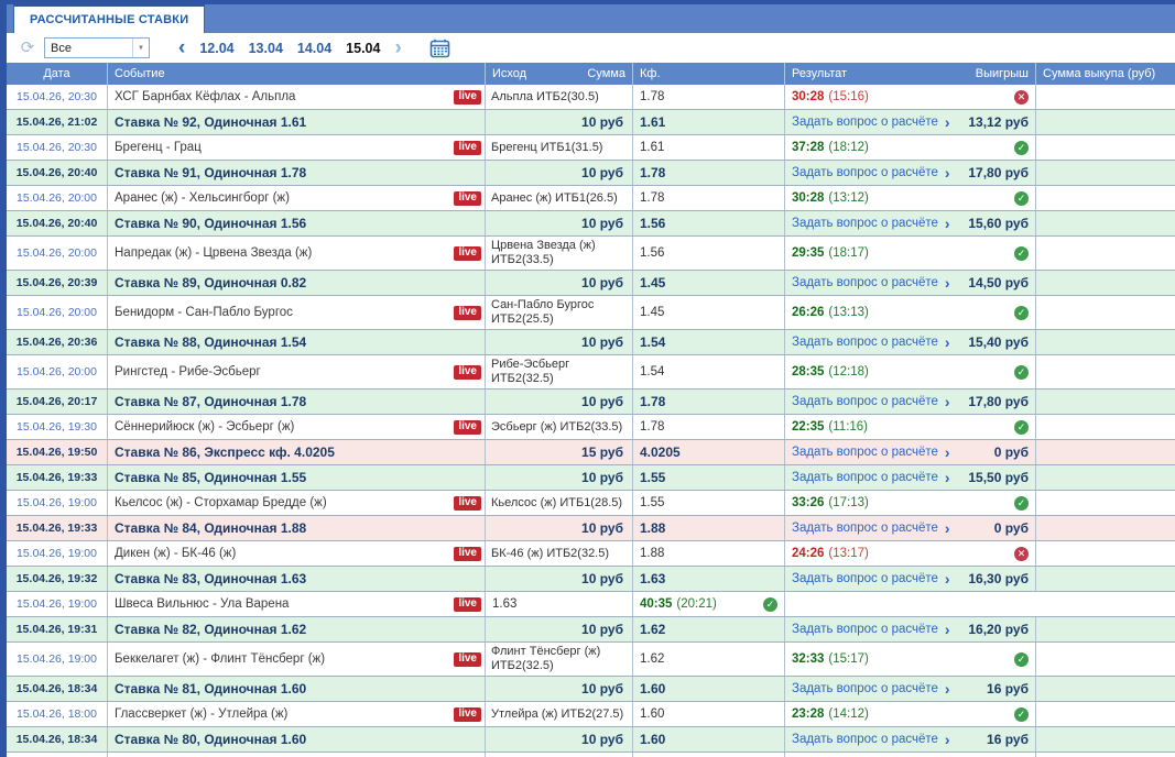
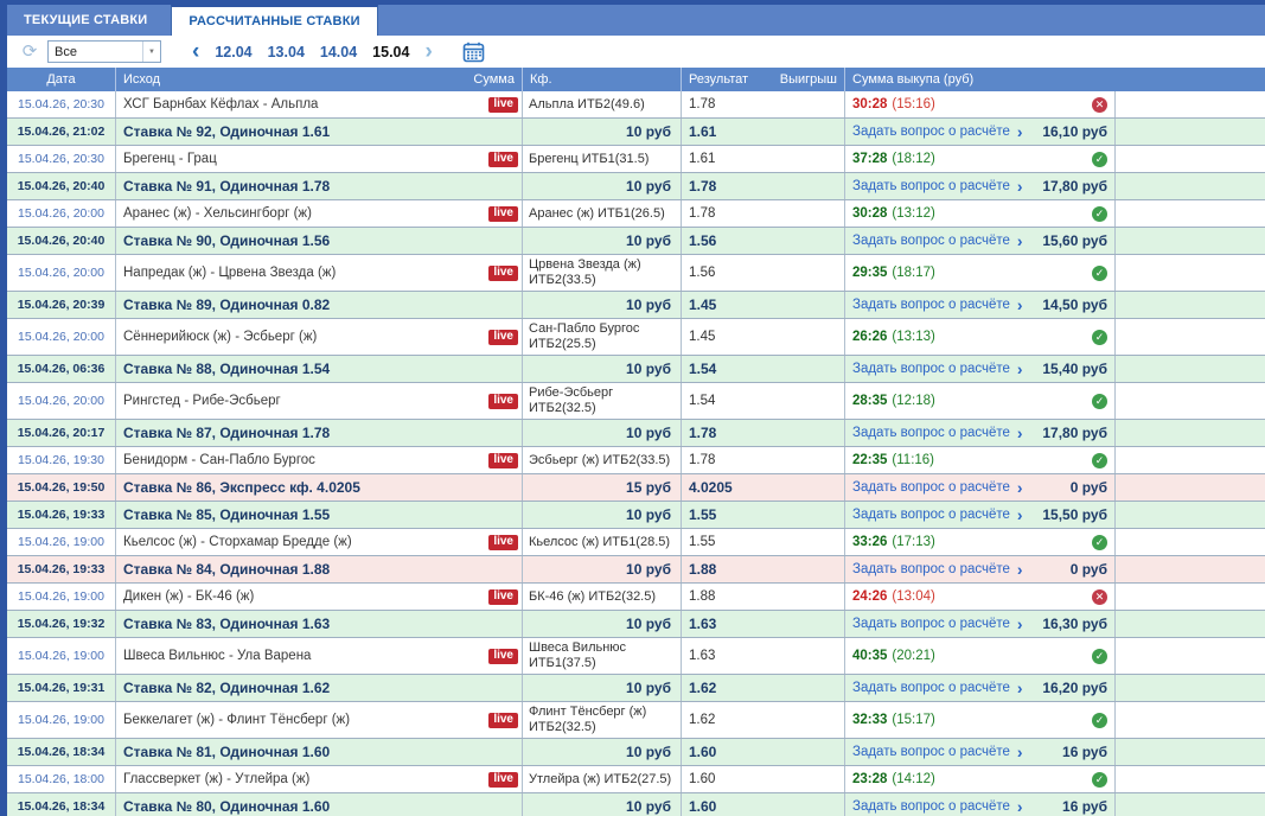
+ ТЕКУЩИЕ СТАВКИ
  РАССЧИТАННЫЕ СТАВКИ
  ⟳
  Все
  ‹
  12.04
  13.04
  14.04
  15.04
  ›
  Дата
- Событие
  Исход
  Сумма
  Кф.
  Результат
  Выигрыш
  Сумма выкупа (руб)
  15.04.26, 20:30
  ХСГ Барнбах Кёфлах - Альпла
  live
- Альпла ИТБ2(30.5)
+ Альпла ИТБ2(49.6)
  1.78
  30:28
  (15:16)
  ✕
  15.04.26, 21:02
  Ставка № 92, Одиночная 1.61
  10 руб
  1.61
  Задать вопрос о расчёте
  ›
- 13,12 руб
+ 16,10 руб
  15.04.26, 20:30
  Брегенц - Грац
  live
  Брегенц ИТБ1(31.5)
  1.61
  37:28
  (18:12)
  ✓
  15.04.26, 20:40
  Ставка № 91, Одиночная 1.78
  10 руб
  1.78
  Задать вопрос о расчёте
  ›
  17,80 руб
  15.04.26, 20:00
  Аранес (ж) - Хельсингборг (ж)
  live
  Аранес (ж) ИТБ1(26.5)
  1.78
  30:28
  (13:12)
  ✓
  15.04.26, 20:40
  Ставка № 90, Одиночная 1.56
  10 руб
  1.56
  Задать вопрос о расчёте
  ›
  15,60 руб
  15.04.26, 20:00
  Напредак (ж) - Црвена Звезда (ж)
  live
  Црвена Звезда (ж) ИТБ2(33.5)
  1.56
  29:35
  (18:17)
  ✓
  15.04.26, 20:39
  Ставка № 89, Одиночная 0.82
  10 руб
  1.45
  Задать вопрос о расчёте
  ›
  14,50 руб
  15.04.26, 20:00
- Бенидорм - Сан-Пабло Бургос
+ Сённерийюск (ж) - Эсбьерг (ж)
  live
  Сан-Пабло Бургос ИТБ2(25.5)
  1.45
  26:26
  (13:13)
  ✓
- 15.04.26, 20:36
+ 15.04.26, 06:36
  Ставка № 88, Одиночная 1.54
  10 руб
  1.54
  Задать вопрос о расчёте
  ›
  15,40 руб
  15.04.26, 20:00
  Рингстед - Рибе-Эсбьерг
  live
  Рибе-Эсбьерг ИТБ2(32.5)
  1.54
  28:35
  (12:18)
  ✓
  15.04.26, 20:17
  Ставка № 87, Одиночная 1.78
  10 руб
  1.78
  Задать вопрос о расчёте
  ›
  17,80 руб
  15.04.26, 19:30
- Сённерийюск (ж) - Эсбьерг (ж)
+ Бенидорм - Сан-Пабло Бургос
  live
  Эсбьерг (ж) ИТБ2(33.5)
  1.78
  22:35
  (11:16)
  ✓
  15.04.26, 19:50
  Ставка № 86, Экспресс кф. 4.0205
  15 руб
  4.0205
  Задать вопрос о расчёте
  ›
  0 руб
  15.04.26, 19:33
  Ставка № 85, Одиночная 1.55
  10 руб
  1.55
  Задать вопрос о расчёте
  ›
  15,50 руб
  15.04.26, 19:00
  Кьелсос (ж) - Сторхамар Бредде (ж)
  live
  Кьелсос (ж) ИТБ1(28.5)
  1.55
  33:26
  (17:13)
  ✓
  15.04.26, 19:33
  Ставка № 84, Одиночная 1.88
  10 руб
  1.88
  Задать вопрос о расчёте
  ›
  0 руб
  15.04.26, 19:00
  Дикен (ж) - БК-46 (ж)
  live
  БК-46 (ж) ИТБ2(32.5)
  1.88
  24:26
- (13:17)
+ (13:04)
  ✕
  15.04.26, 19:32
  Ставка № 83, Одиночная 1.63
  10 руб
  1.63
  Задать вопрос о расчёте
  ›
  16,30 руб
  15.04.26, 19:00
  Швеса Вильнюс - Ула Варена
  live
+ Швеса Вильнюс ИТБ1(37.5)
  1.63
  40:35
  (20:21)
  ✓
  15.04.26, 19:31
  Ставка № 82, Одиночная 1.62
  10 руб
  1.62
  Задать вопрос о расчёте
  ›
  16,20 руб
  15.04.26, 19:00
  Беккелагет (ж) - Флинт Тёнсберг (ж)
  live
  Флинт Тёнсберг (ж) ИТБ2(32.5)
  1.62
  32:33
  (15:17)
  ✓
  15.04.26, 18:34
  Ставка № 81, Одиночная 1.60
  10 руб
  1.60
  Задать вопрос о расчёте
  ›
  16 руб
  15.04.26, 18:00
  Глассверкет (ж) - Утлейра (ж)
  live
  Утлейра (ж) ИТБ2(27.5)
  1.60
  23:28
  (14:12)
  ✓
  15.04.26, 18:34
  Ставка № 80, Одиночная 1.60
  10 руб
  1.60
  Задать вопрос о расчёте
  ›
  16 руб
